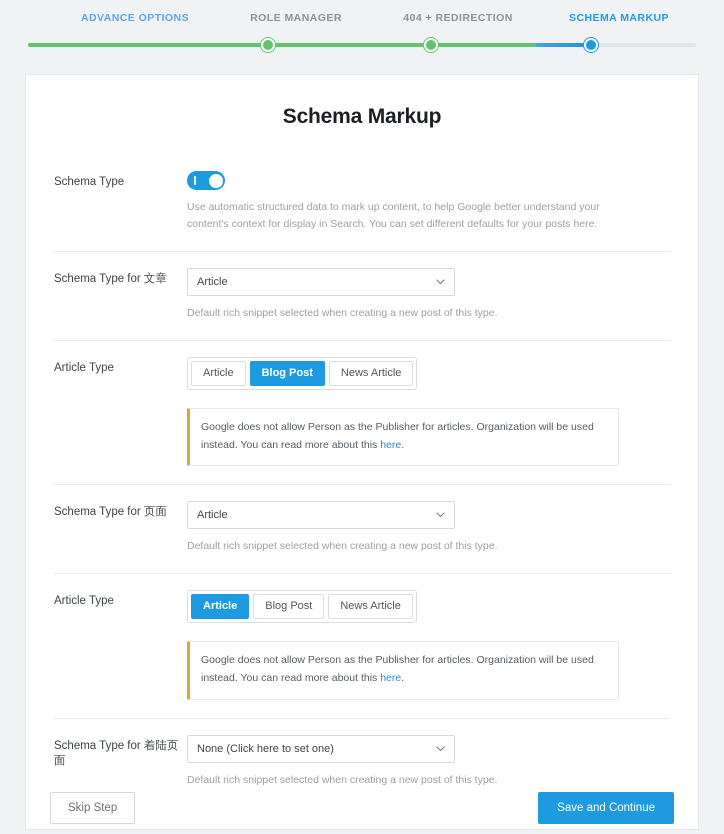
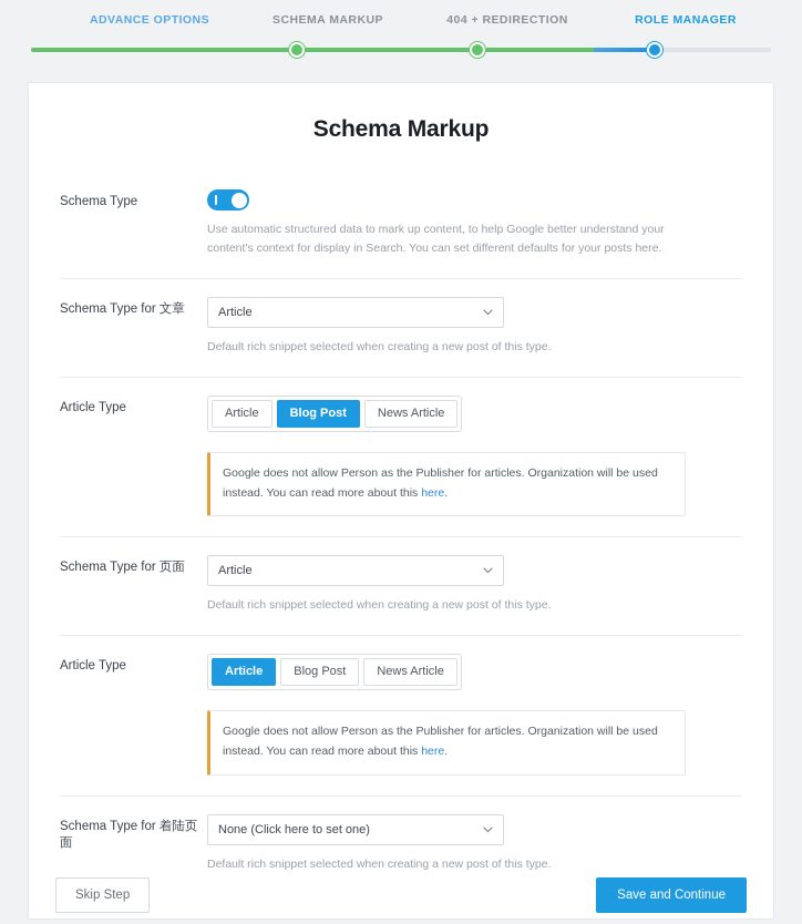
  ADVANCE OPTIONS
- ROLE MANAGER
+ SCHEMA MARKUP
  404 + REDIRECTION
- SCHEMA MARKUP
+ ROLE MANAGER
  Schema Markup
  Schema Type
  Use automatic structured data to mark up content, to help Google better understand your content's context for display in Search. You can set different defaults for your posts here.
  Schema Type for 文章
  Article
  Default rich snippet selected when creating a new post of this type.
  Article Type
  Article
  Blog Post
  News Article
  Google does not allow Person as the Publisher for articles. Organization will be used instead. You can read more about this here.
  Schema Type for 页面
  Article
  Default rich snippet selected when creating a new post of this type.
  Article Type
  Article
  Blog Post
  News Article
  Google does not allow Person as the Publisher for articles. Organization will be used instead. You can read more about this here.
  Schema Type for 着陆页面
  None (Click here to set one)
  Default rich snippet selected when creating a new post of this type.
  Skip Step
  Save and Continue
